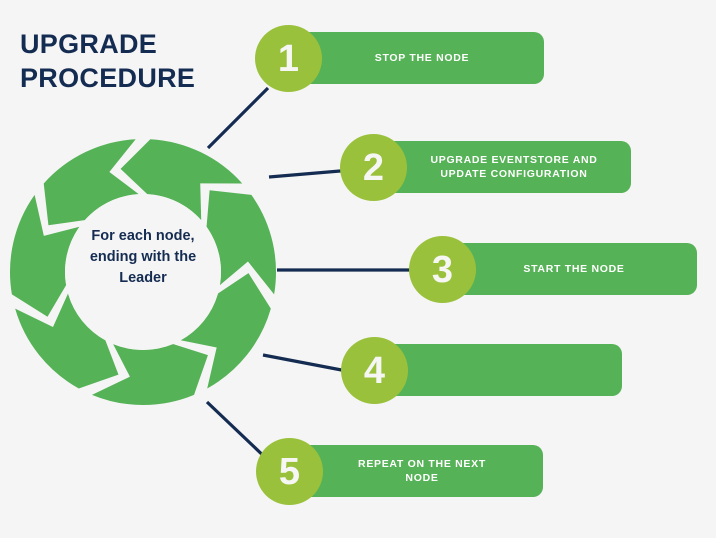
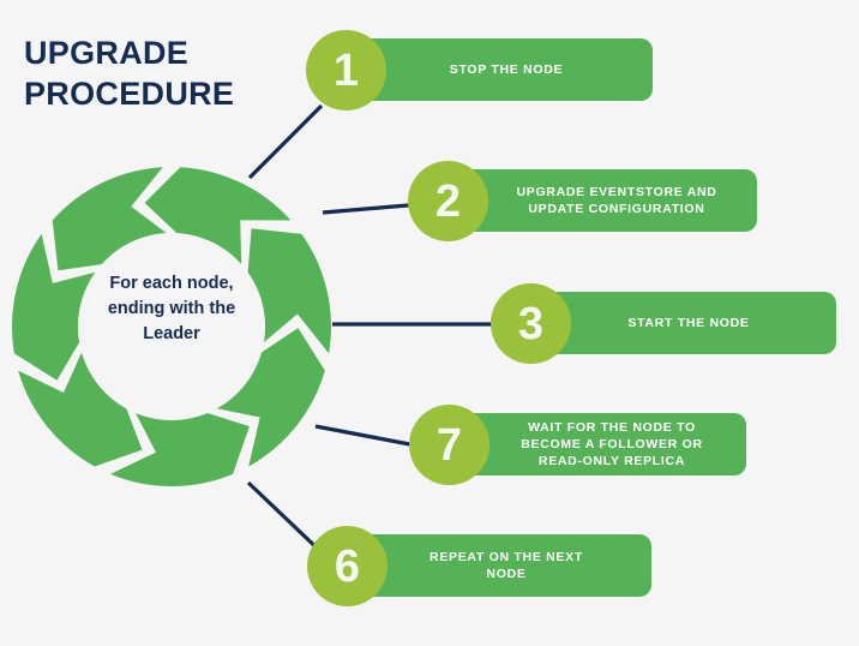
  UPGRADE
  PROCEDURE
  For each node,
  ending with the
  Leader
  STOP THE NODE
  1
  UPGRADE EVENTSTORE AND
  UPDATE CONFIGURATION
  2
  START THE NODE
  3
+ WAIT FOR THE NODE TO
+ BECOME A FOLLOWER OR
+ READ-ONLY REPLICA
- 4
+ 7
  REPEAT ON THE NEXT
  NODE
- 5
+ 6
